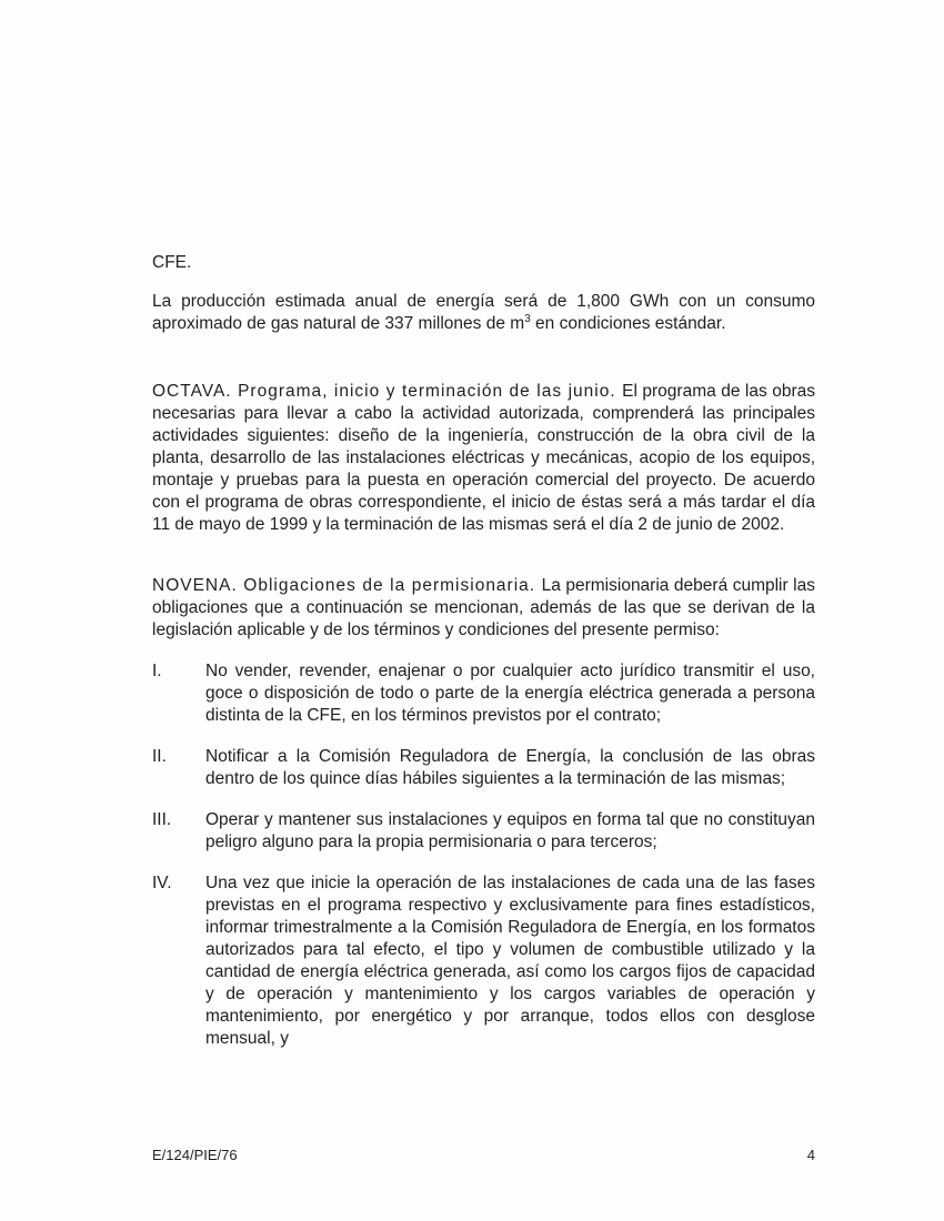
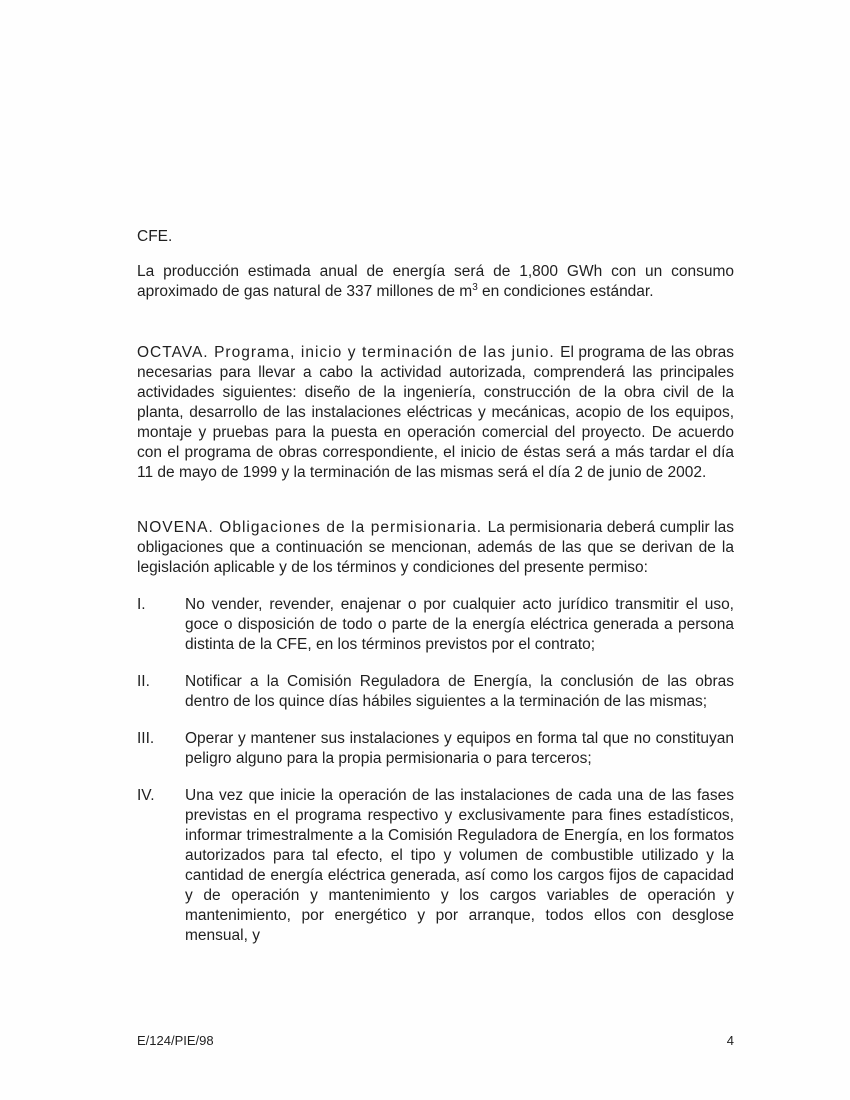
  CFE.
  La producción estimada anual de energía será de 1,800 GWh con un consumo aproximado de gas natural de 337 millones de m3 en condiciones estándar.
  OCTAVA. Programa, inicio y terminación de las junio. El programa de las obras necesarias para llevar a cabo la actividad autorizada, comprenderá las principales actividades siguientes: diseño de la ingeniería, construcción de la obra civil de la planta, desarrollo de las instalaciones eléctricas y mecánicas, acopio de los equipos, montaje y pruebas para la puesta en operación comercial del proyecto. De acuerdo con el programa de obras correspondiente, el inicio de éstas será a más tardar el día 11 de mayo de 1999 y la terminación de las mismas será el día 2 de junio de 2002.
  NOVENA. Obligaciones de la permisionaria. La permisionaria deberá cumplir las obligaciones que a continuación se mencionan, además de las que se derivan de la legislación aplicable y de los términos y condiciones del presente permiso:
  I.
  No vender, revender, enajenar o por cualquier acto jurídico transmitir el uso, goce o disposición de todo o parte de la energía eléctrica generada a persona distinta de la CFE, en los términos previstos por el contrato;
  II.
  Notificar a la Comisión Reguladora de Energía, la conclusión de las obras dentro de los quince días hábiles siguientes a la terminación de las mismas;
  III.
  Operar y mantener sus instalaciones y equipos en forma tal que no constituyan peligro alguno para la propia permisionaria o para terceros;
  IV.
  Una vez que inicie la operación de las instalaciones de cada una de las fases previstas en el programa respectivo y exclusivamente para fines estadísticos, informar trimestralmente a la Comisión Reguladora de Energía, en los formatos autorizados para tal efecto, el tipo y volumen de combustible utilizado y la cantidad de energía eléctrica generada, así como los cargos fijos de capacidad y de operación y mantenimiento y los cargos variables de operación y mantenimiento, por energético y por arranque, todos ellos con desglose mensual, y
- E/124/PIE/76
+ E/124/PIE/98
  4
